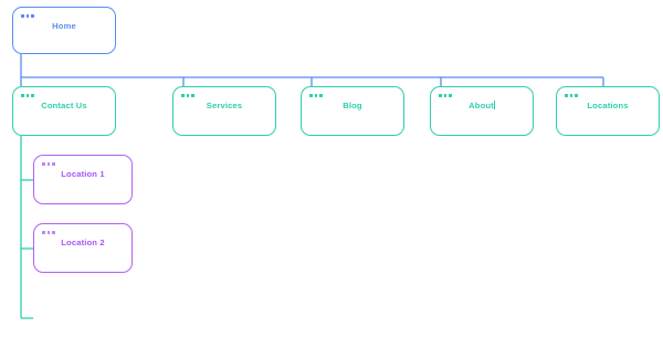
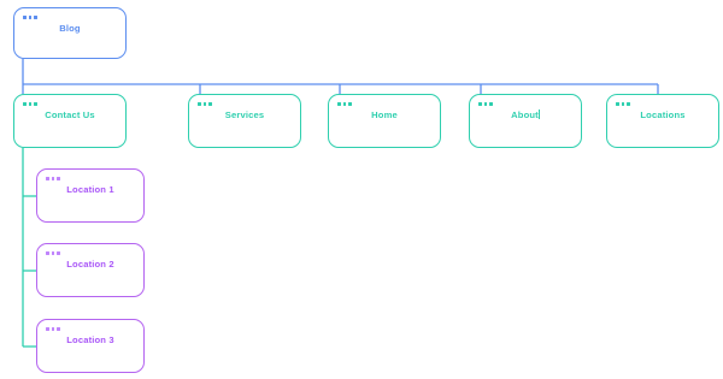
- Home
+ Blog
  Contact Us
  Services
- Blog
+ Home
  About
  Locations
  Location 1
  Location 2
+ Location 3
